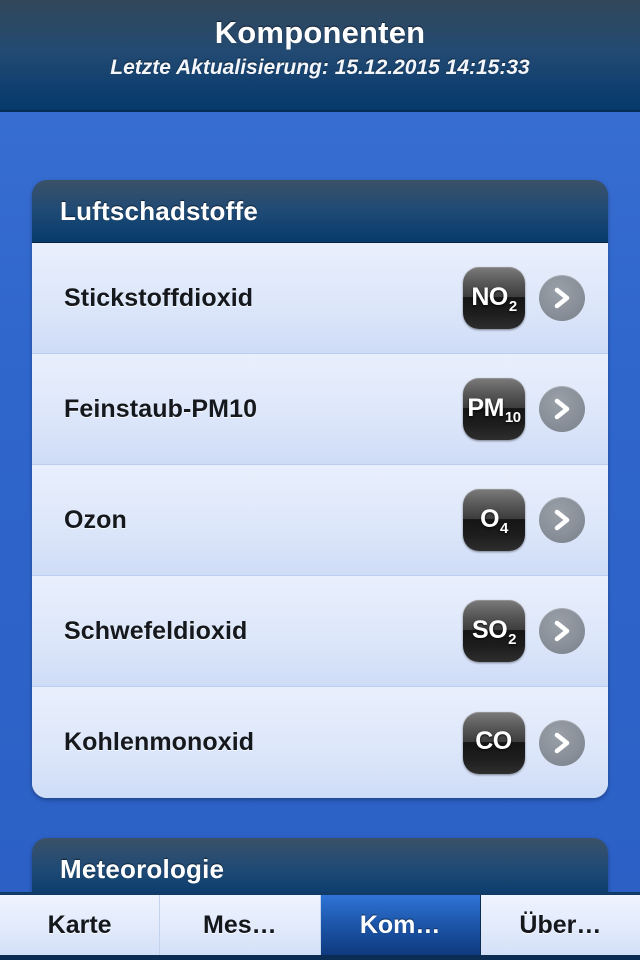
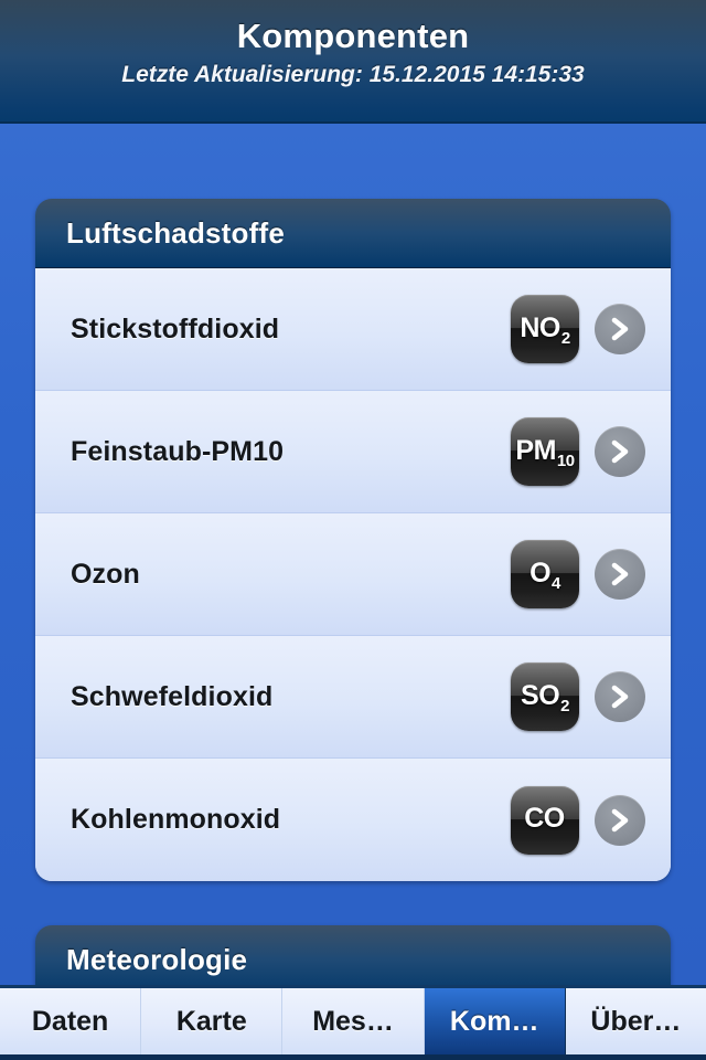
  Komponenten
  Letzte Aktualisierung: 15.12.2015 14:15:33
  Luftschadstoffe
  Stickstoffdioxid
  NO
  2
  Feinstaub-PM10
  PM
  10
  Ozon
  O
  4
  Schwefeldioxid
  SO
  2
  Kohlenmonoxid
  CO
  Meteorologie
+ Daten
  Karte
  Mes…
  Kom…
  Über…
